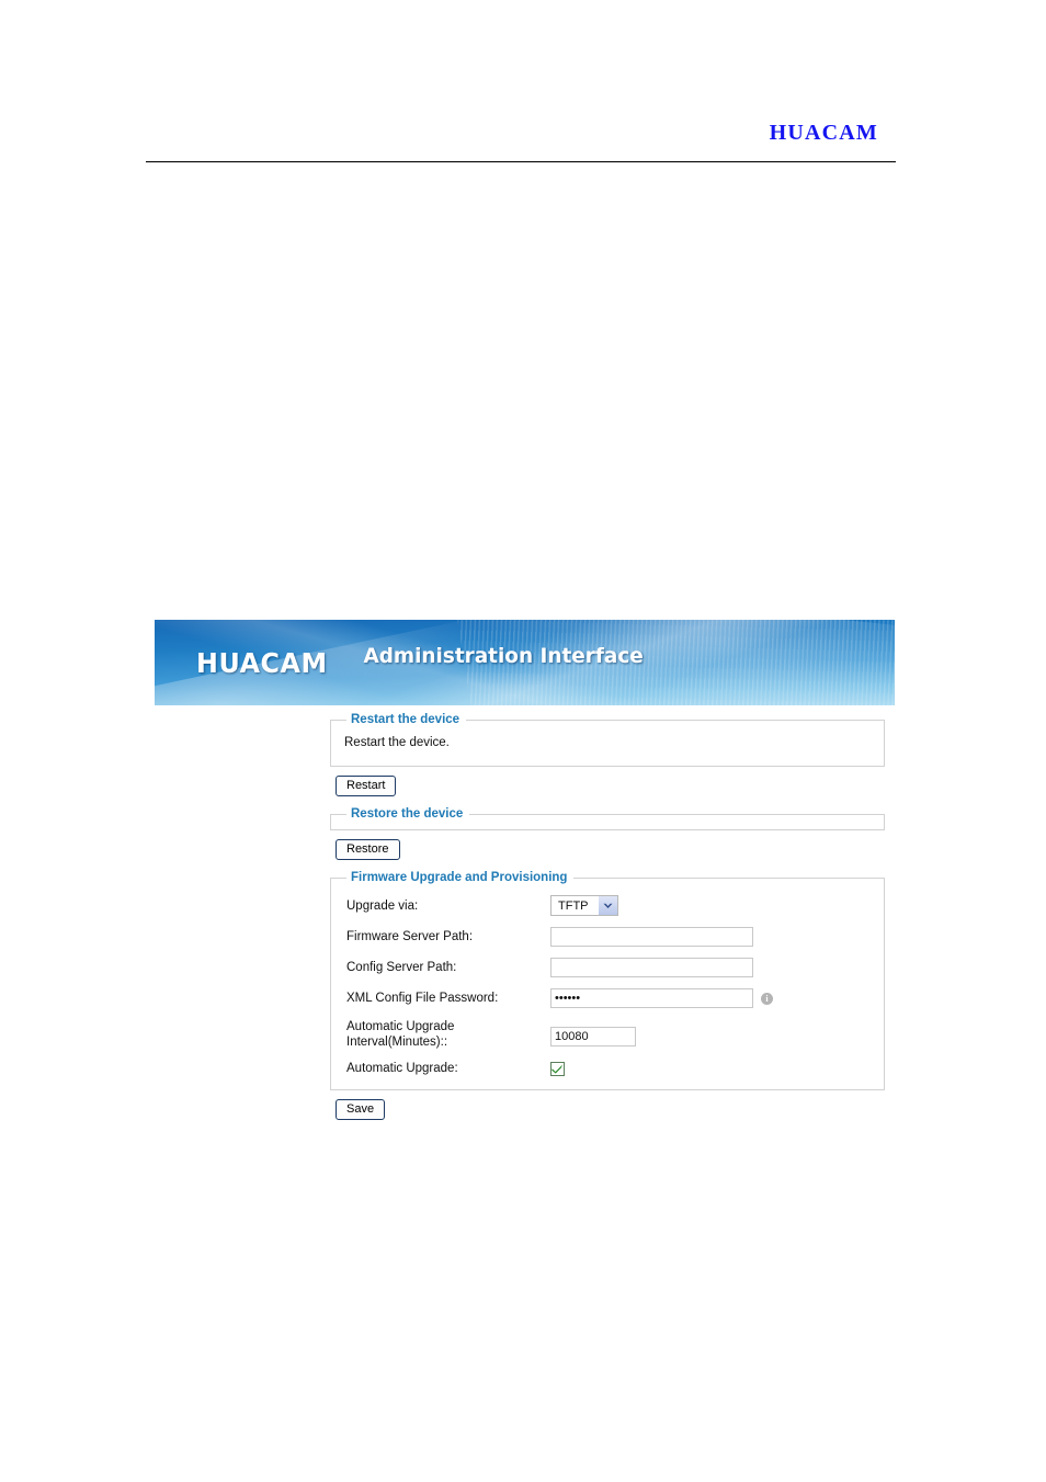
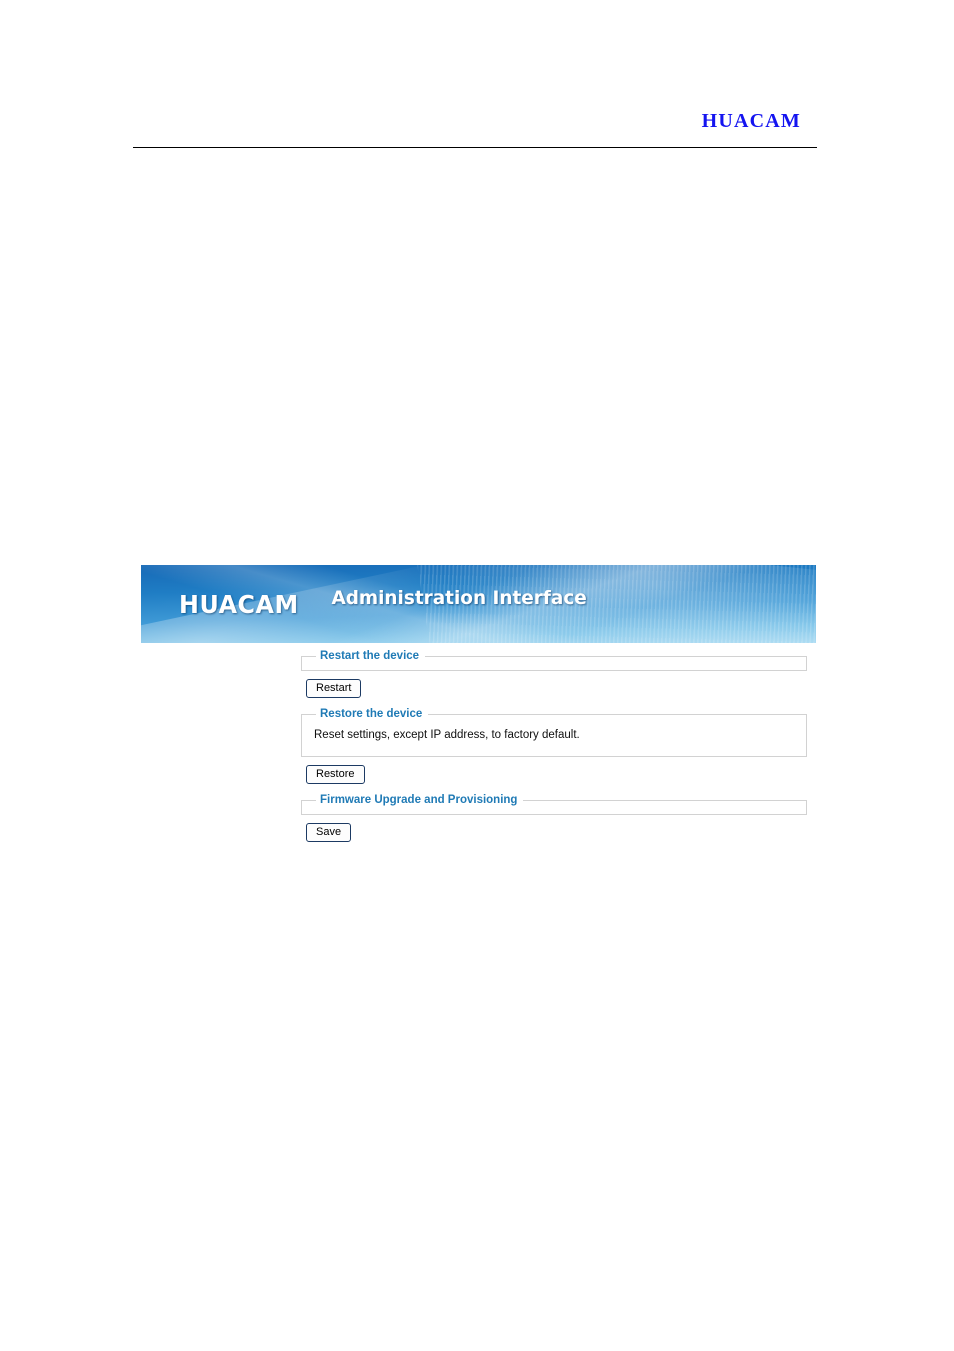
  HUACAM
  HUACAM
  Administration Interface
  Restart the device
- Restart the device.
  Restart
  Restore the device
+ Reset settings, except IP address, to factory default.
  Restore
  Firmware Upgrade and Provisioning
- Upgrade via:
- TFTP
- Firmware Server Path:
- Config Server Path:
- XML Config File Password:
- ••••••
- i
- Automatic Upgrade Interval(Minutes)::
- 10080
- Automatic Upgrade:
  Save
